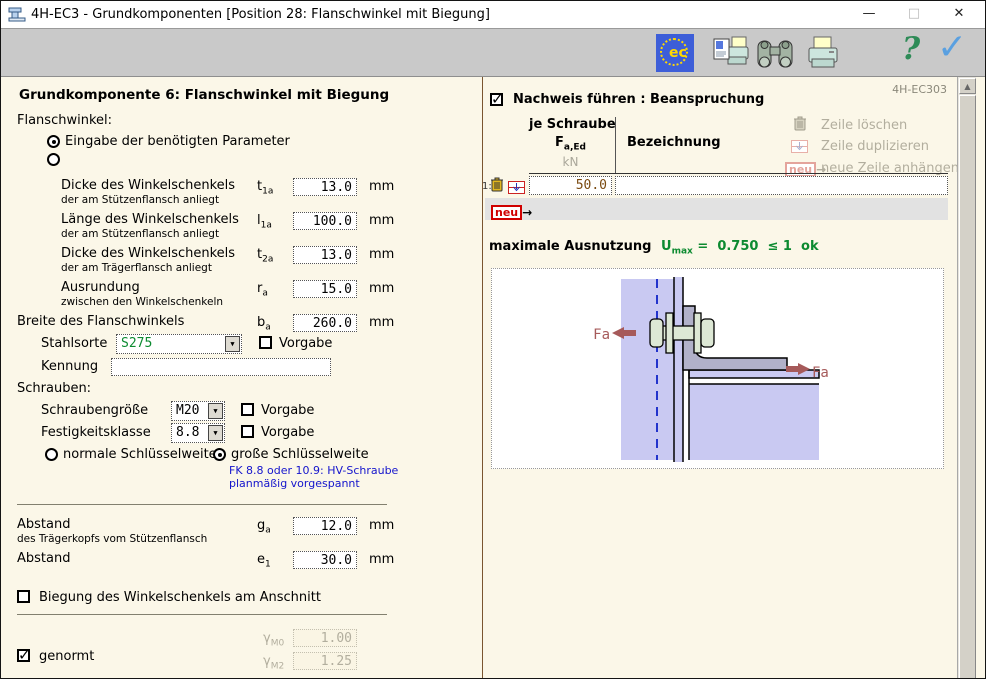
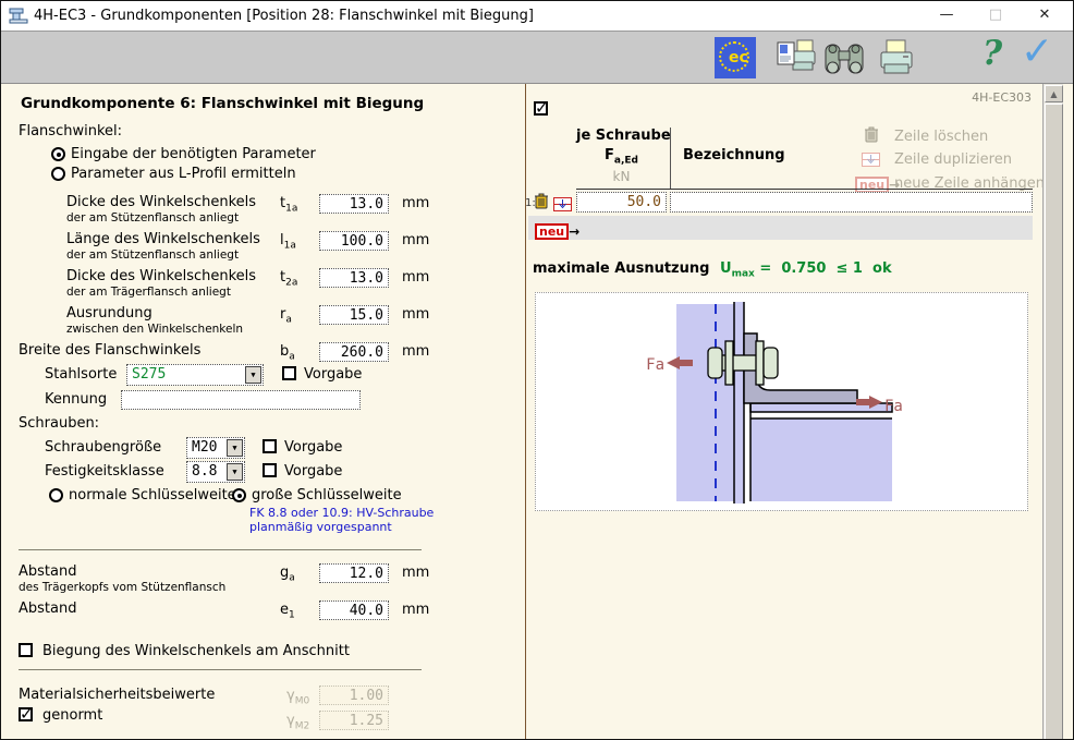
  4H-EC3 - Grundkomponenten [Position 28: Flanschwinkel mit Biegung]
  —
  □
  ✕
  ec
  ?
  ✓
  Grundkomponente 6: Flanschwinkel mit Biegung
  Flanschwinkel:
  Eingabe der benötigten Parameter
+ Parameter aus L-Profil ermitteln
  Dicke des Winkelschenkels
  der am Stützenflansch anliegt
  t1a
  13.0
  mm
  Länge des Winkelschenkels
  der am Stützenflansch anliegt
  l1a
  100.0
  mm
  Dicke des Winkelschenkels
  der am Trägerflansch anliegt
  t2a
  13.0
  mm
  Ausrundung
  zwischen den Winkelschenkeln
  ra
  15.0
  mm
  Breite des Flanschwinkels
  ba
  260.0
  mm
  Stahlsorte
  S275
  ▼
  Vorgabe
  Kennung
  Schrauben:
  Schraubengröße
  M20
  ▼
  Vorgabe
  Festigkeitsklasse
  8.8
  ▼
  Vorgabe
  normale Schlüsselweit
  große Schlüsselweite
  FK 8.8 oder 10.9: HV-Schraube
  planmäßig vorgespannt
  Abstand
  des Trägerkopfs vom Stützenflansch
  ga
  12.0
  mm
  Abstand
  e1
- 30.0
+ 40.0
  mm
  Biegung des Winkelschenkels am Anschnitt
+ Materialsicherheitsbeiwerte
  genormt
  γM0
  1.00
  γM2
  1.25
  4H-EC303
- Nachweis führen : Beanspruchung
  je Schraube
  Fa,Ed
  kN
  Bezeichnung
  Zeile löschen
  Zeile duplizieren
  neu →
  neue Zeile anhängen
  1:
  50.0
  neu →
  maximale Ausnutzung
  Umax = 0.750 ≤ 1 ok
  Fa
  Fa
  ▲
